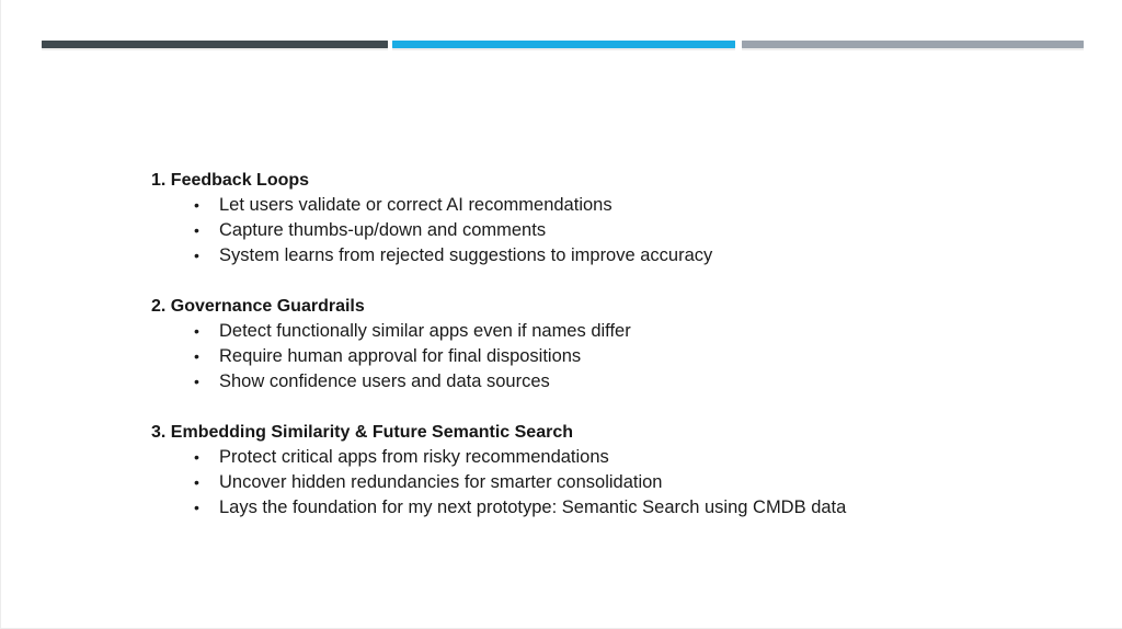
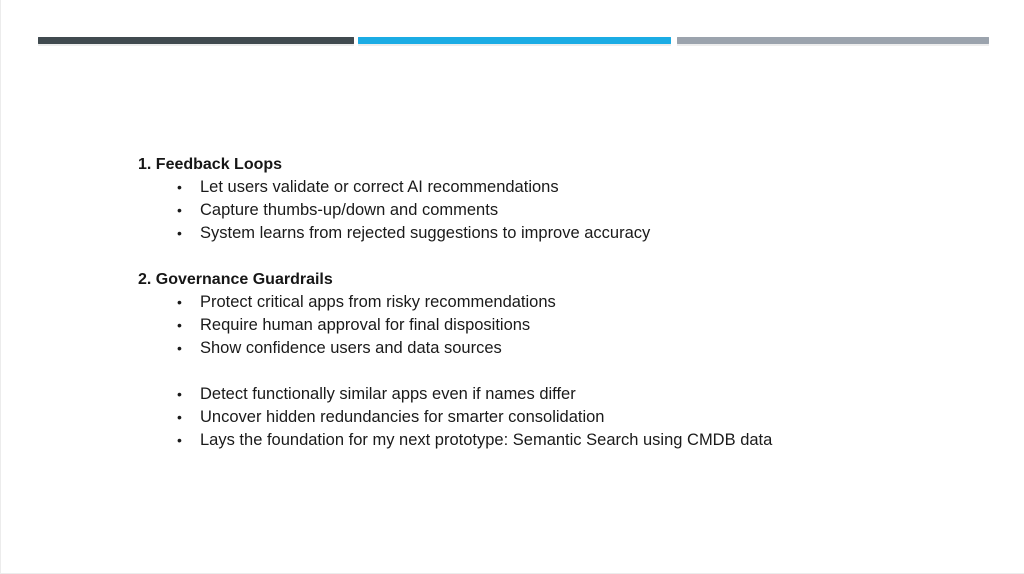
  1. Feedback Loops
  •
  Let users validate or correct AI recommendations
  •
  Capture thumbs-up/down and comments
  •
  System learns from rejected suggestions to improve accuracy
  2. Governance Guardrails
  •
- Detect functionally similar apps even if names differ
+ Protect critical apps from risky recommendations
  •
  Require human approval for final dispositions
  •
  Show confidence users and data sources
- 3. Embedding Similarity & Future Semantic Search
  •
- Protect critical apps from risky recommendations
+ Detect functionally similar apps even if names differ
  •
  Uncover hidden redundancies for smarter consolidation
  •
  Lays the foundation for my next prototype: Semantic Search using CMDB data
